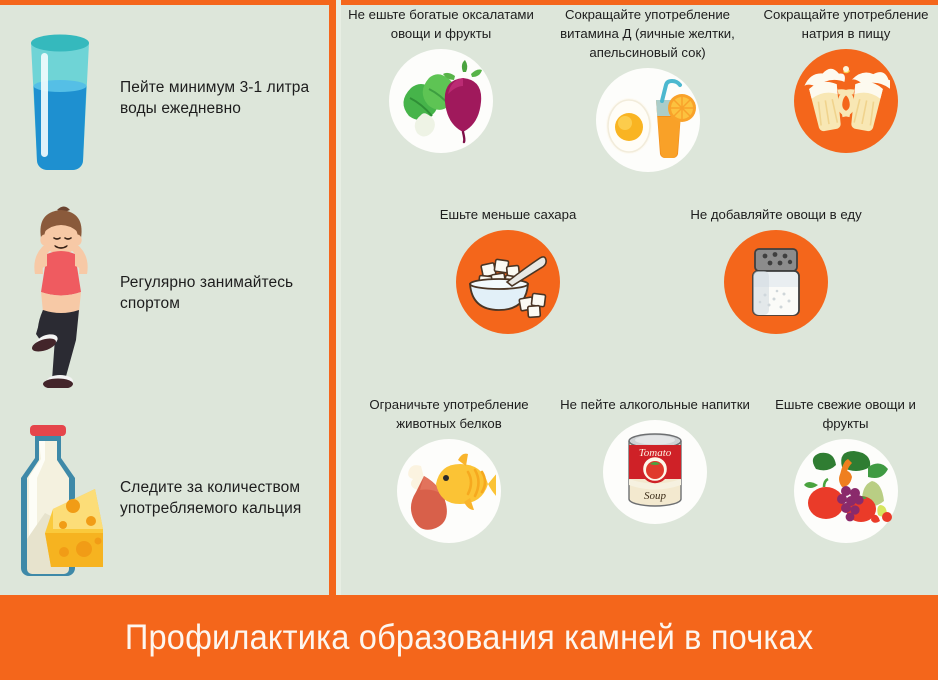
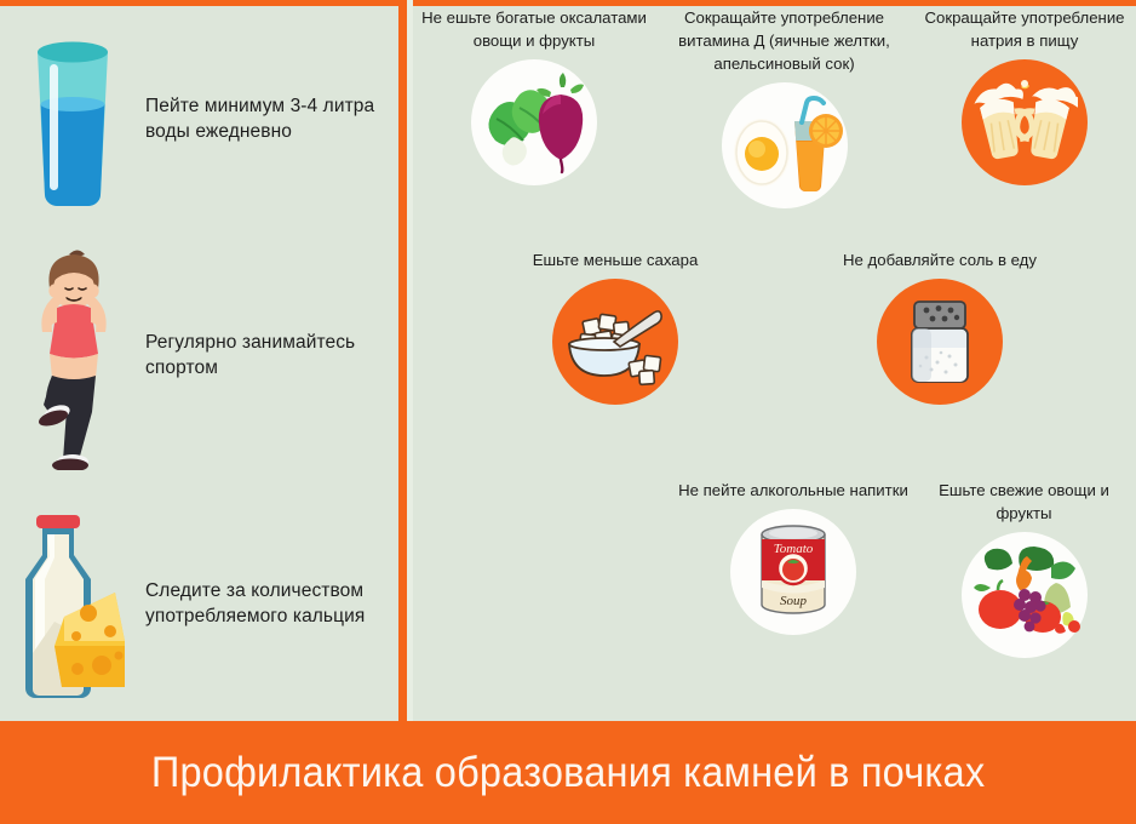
- Пейте минимум 3-1 литра воды ежедневно
+ Пейте минимум 3-4 литра воды ежедневно
  Регулярно занимайтесь спортом
  Следите за количеством употребляемого кальция
  Не ешьте богатые оксалатами овощи и фрукты
  Сокращайте употребление витамина Д (яичные желтки, апельсиновый сок)
  Сокращайте употребление натрия в пищу
  Ешьте меньше сахара
- Не добавляйте овощи в еду
+ Не добавляйте соль в еду
- Ограничьте употребление животных белков
  Не пейте алкогольные напитки
  Tomato
  Soup
  Ешьте свежие овощи и фрукты
  Профилактика образования камней в почках
